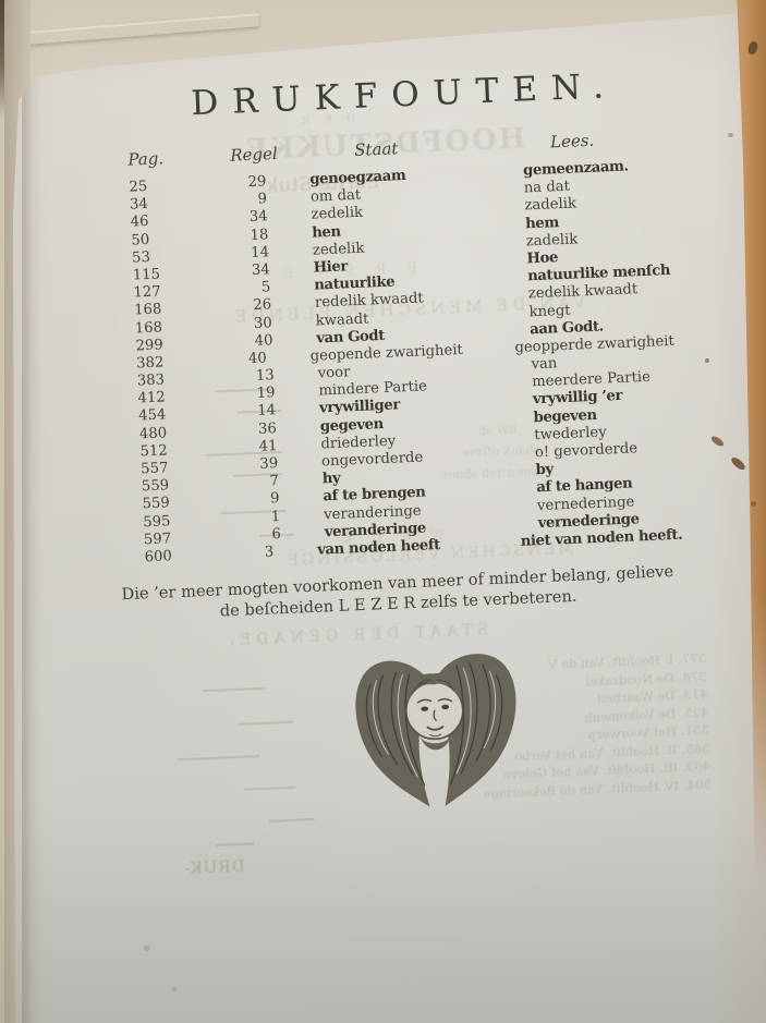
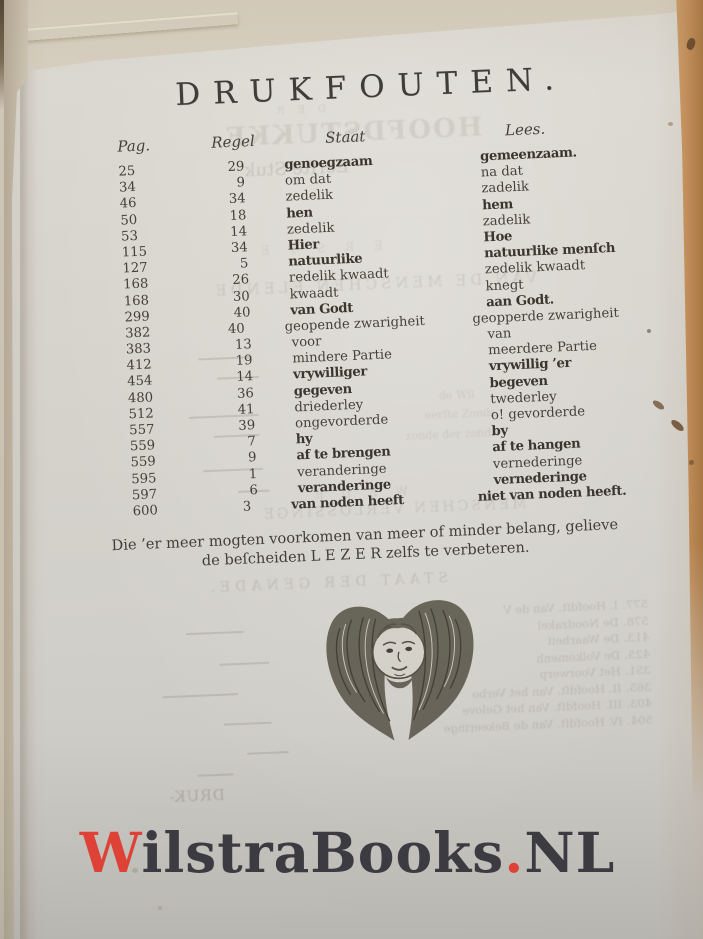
+ WilstraBooks.NL
